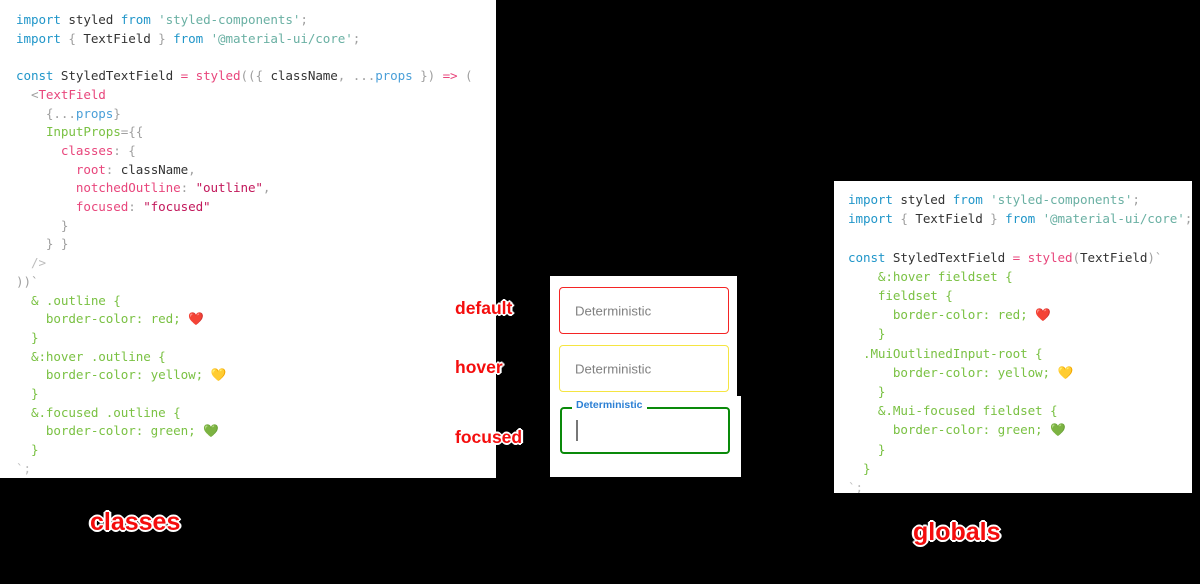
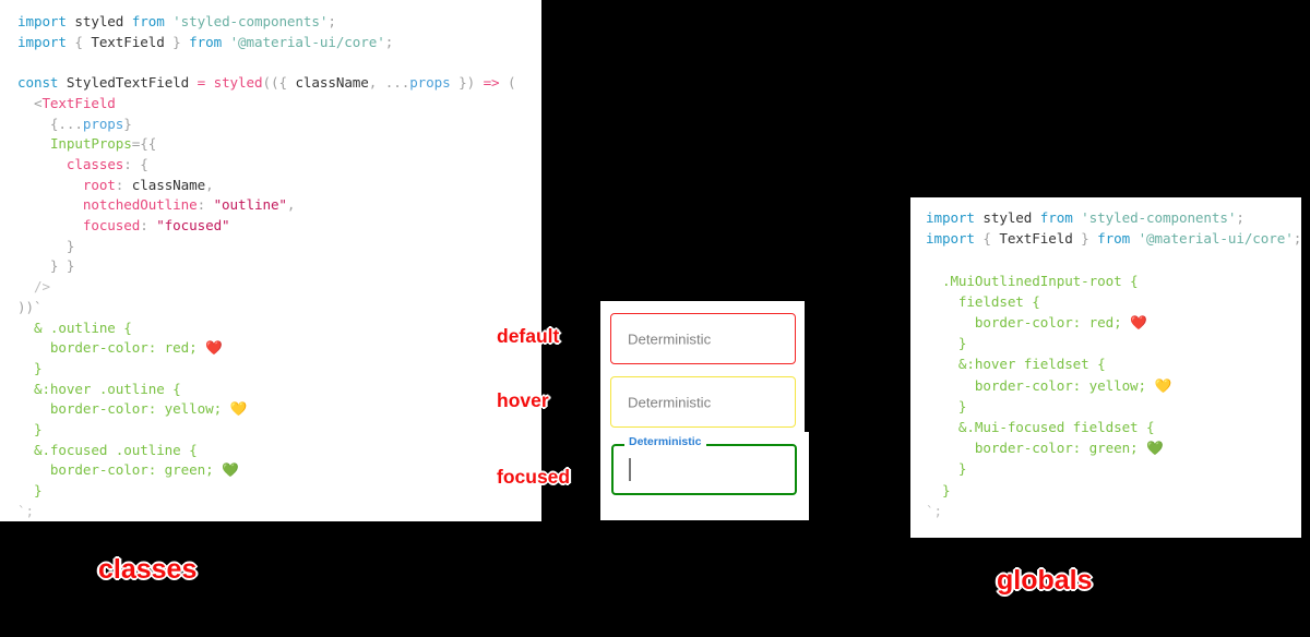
  import styled from 'styled-components';
  import { TextField } from '@material-ui/core';
  const StyledTextField = styled(({ className, ...props }) => (
  <TextField
  {...props}
  InputProps={{
  classes: {
  root: className,
  notchedOutline: "outline",
  focused: "focused"
  }
  } }
  />
  ))`
  & .outline {
  border-color: red; ❤️
  }
  &:hover .outline {
  border-color: yellow; 💛
  }
  &.focused .outline {
  border-color: green; 💚
  }
  `;
  Deterministic
  Deterministic
  Deterministic
  default
  hover
  focused
  import styled from 'styled-components';
  import { TextField } from '@material-ui/core';
- const StyledTextField = styled(TextField)`
- &:hover fieldset {
+ .MuiOutlinedInput-root {
  fieldset {
  border-color: red; ❤️
  }
- .MuiOutlinedInput-root {
+ &:hover fieldset {
  border-color: yellow; 💛
  }
  &.Mui-focused fieldset {
  border-color: green; 💚
  }
  }
  `;
  classes
  globals
